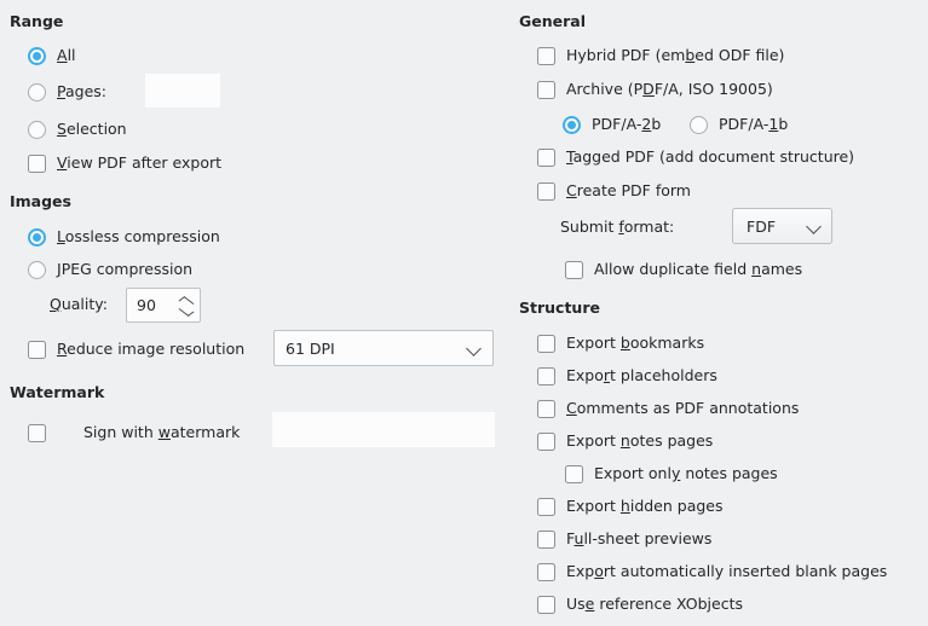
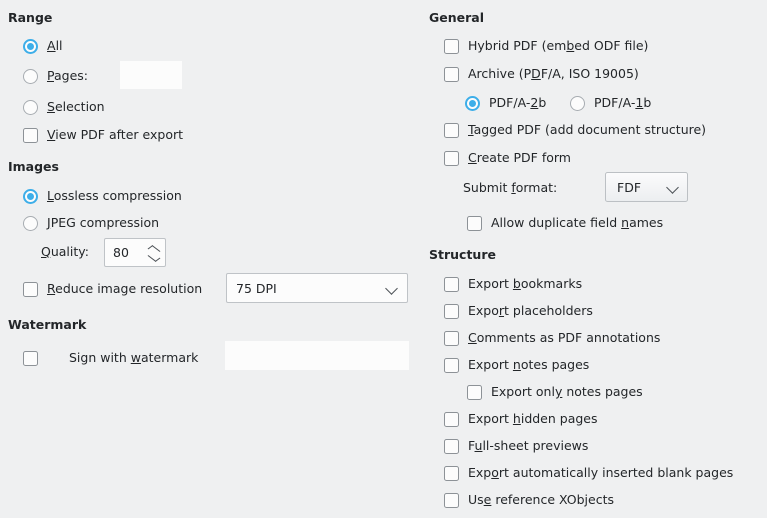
  Range
  All
  Pages:
  Selection
  View PDF after export
  Images
  Lossless compression
  JPEG compression
  Quality:
- 90
+ 80
  Reduce image resolution
- 61 DPI
+ 75 DPI
  Watermark
  Sign with watermark
  General
  Hybrid PDF (embed ODF file)
  Archive (PDF/A, ISO 19005)
  PDF/A-2b
  PDF/A-1b
  Tagged PDF (add document structure)
  Create PDF form
  Submit format:
  FDF
  Allow duplicate field names
  Structure
  Export bookmarks
  Export placeholders
  Comments as PDF annotations
  Export notes pages
  Export only notes pages
  Export hidden pages
  Full-sheet previews
  Export automatically inserted blank pages
  Use reference XObjects
